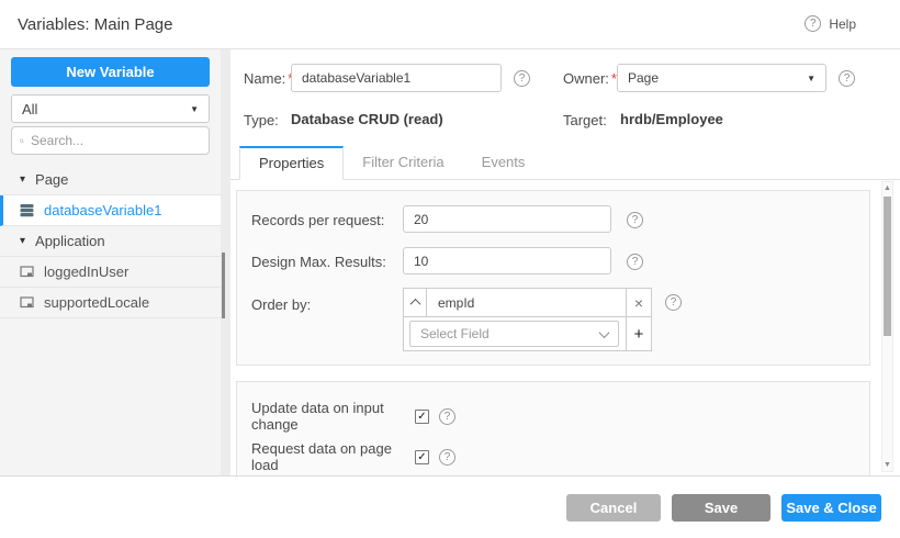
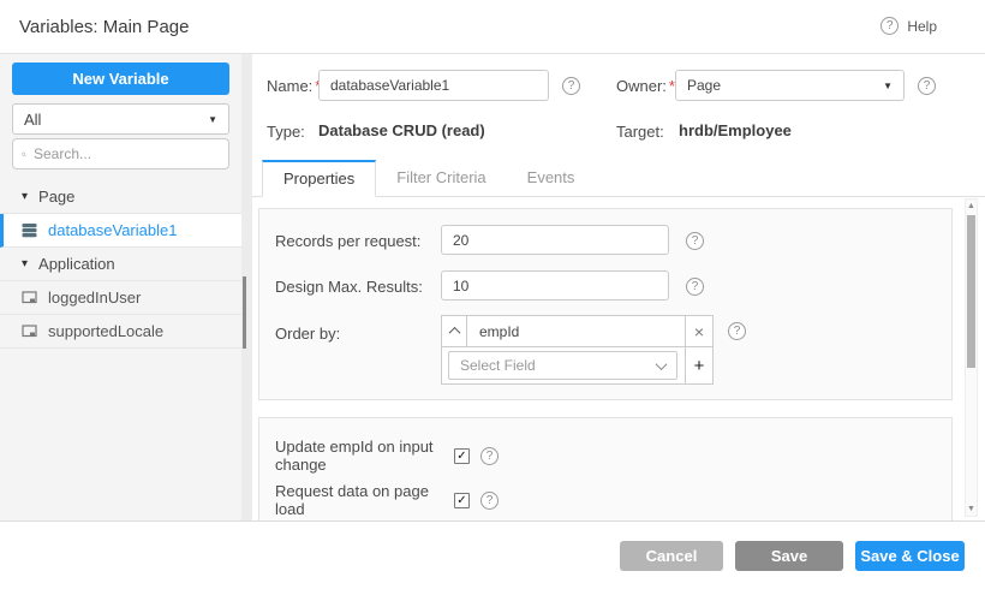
  Variables: Main Page
  ?
  Help
  New Variable
  All
  ▼
  Search...
  ▾
  Page
  databaseVariable1
  ▾
  Application
  loggedInUser
  supportedLocale
  Name:
  databaseVariable1
  ?
  Owner: *
  Page
  ▼
  ?
  Type:
  Database CRUD (read)
  Target:
  hrdb/Employee
  Properties
  Filter Criteria
  Events
  Records per request:
  20
  ?
  Design Max. Results:
  10
  ?
  Order by:
  empId
  ×
  Select Field
  +
  ?
- Update data on input change
+ Update empId on input change
  ✓
  ?
  Request data on page load
  ✓
  ?
  Cancel
  Save
  Save & Close
